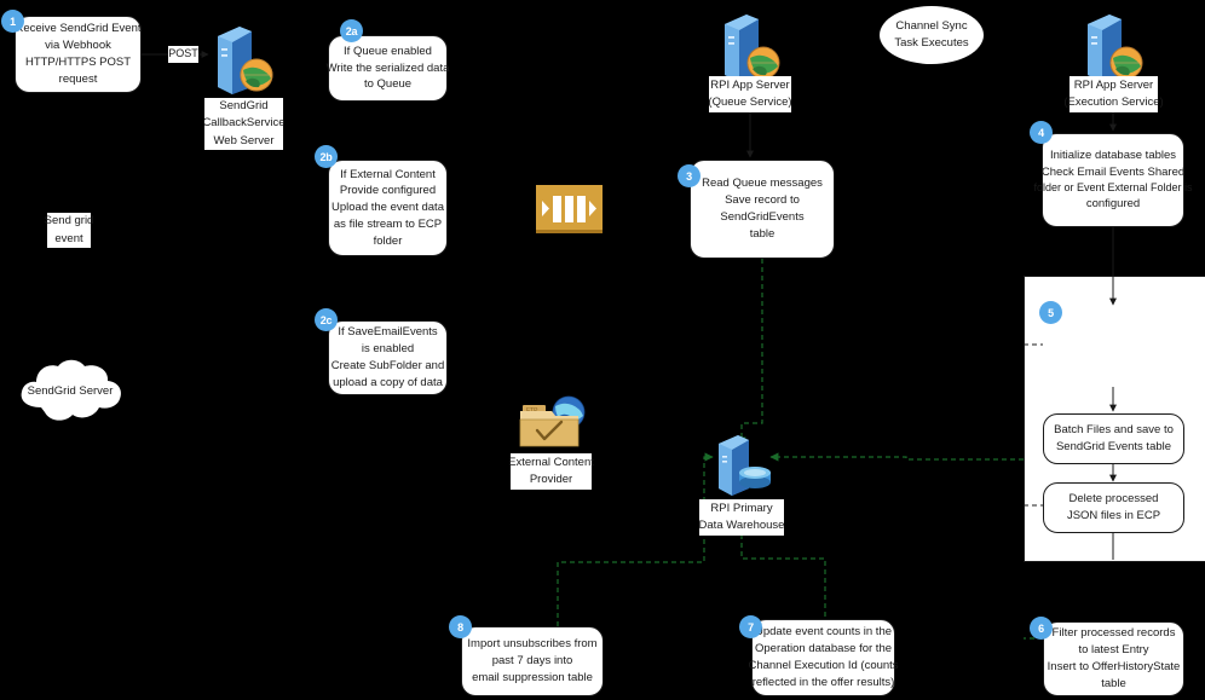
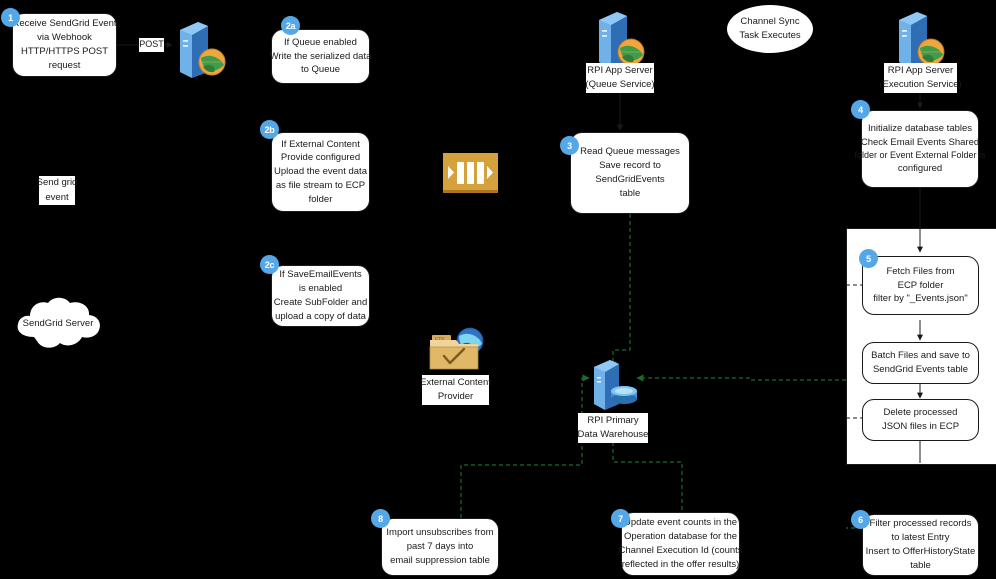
  SendGrid Server
  Channel Sync
  Task Executes
  POST
- SendGrid
- CallbackService
- Web Server
  Send grid
  event
  RPI App Server
  (Queue Service)
  RPI App Server
  (Execution Service)
  External Content
  Provider
  RPI Primary
  Data Warehouse
  eceive SendGrid Event
  via Webhook
  HTTP/HTTPS POST
  request
  1
  If Queue enabled
  Write the serialized data
  to Queue
  2a
  If External Content
  Provide configured
  Upload the event data
  as file stream to ECP
  folder
  2b
  If SaveEmailEvents
  is enabled
  Create SubFolder and
  upload a copy of data
  2c
  Read Queue messages
  Save record to
  SendGridEvents
  table
  3
  Initialize database tables
  Check Email Events Shared
  folder or Event External Folder is
  configured
  4
+ Fetch Files from
+ ECP folder
+ filter by "_Events.json"
  5
  Batch Files and save to
  SendGrid Events table
  Delete processed
  JSON files in ECP
  Filter processed records
  to latest Entry
  Insert to OfferHistoryState
  table
  6
  pdate event counts in the
  Operation database for the
  Channel Execution Id (counts
  reflected in the offer results)
  7
  Import unsubscribes from
  past 7 days into
  email suppression table
  8
